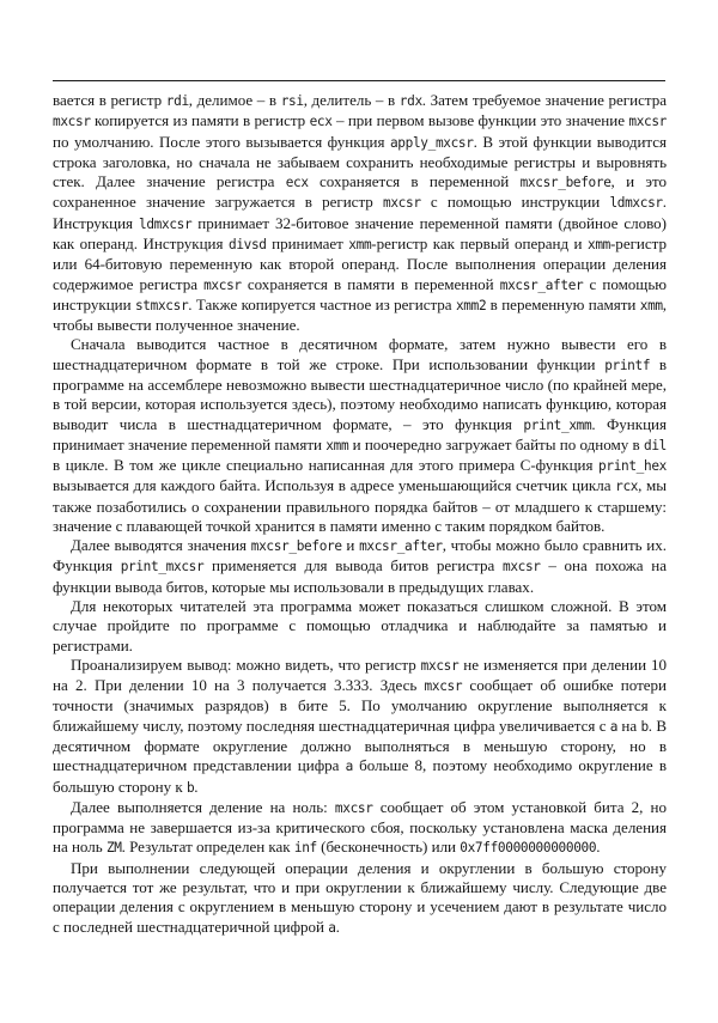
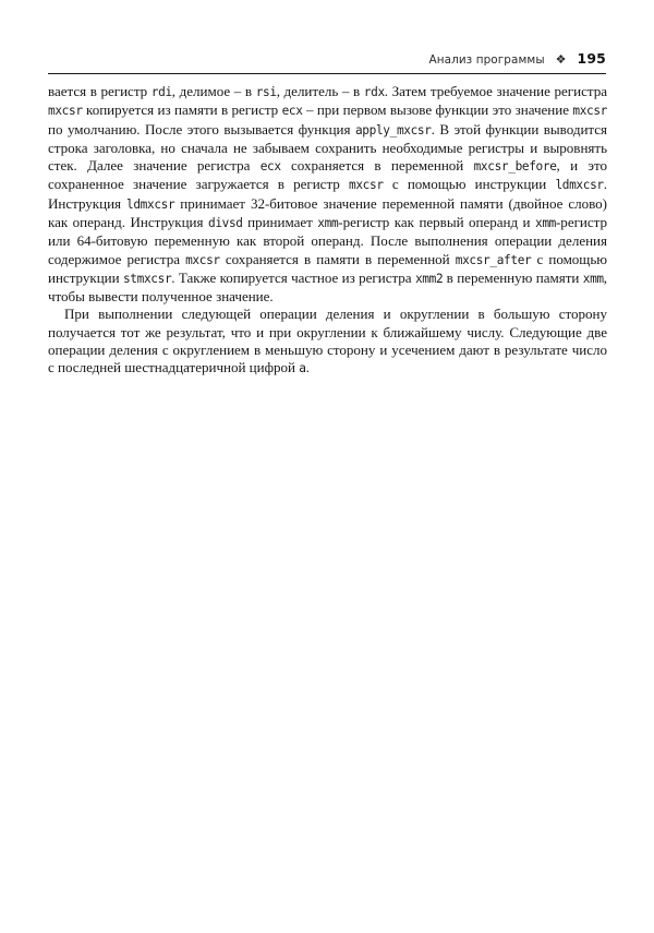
+ Анализ программы
+ ❖
+ 195
  вается в регистр rdi, делимое – в rsi, делитель – в rdx. Затем требуемое значение регистра mxcsr копируется из памяти в регистр ecx – при первом вызове функции это значение mxcsr по умолчанию. После этого вызывается функция apply_mxcsr. В этой функции выводится строка заголовка, но сначала не забываем сохранить необходимые регистры и выровнять стек. Далее значение регистра ecx сохраняется в переменной mxcsr_before, и это сохраненное значение загружается в регистр mxcsr с помощью инструкции ldmxcsr. Инструкция ldmxcsr принимает 32-битовое значение переменной памяти (двойное слово) как операнд. Инструкция divsd принимает xmm-регистр как первый операнд и xmm-регистр или 64-битовую переменную как второй операнд. После выполнения операции деления содержимое регистра mxcsr сохраняется в памяти в переменной mxcsr_after с помощью инструкции stmxcsr. Также копируется частное из регистра xmm2 в переменную памяти xmm, чтобы вывести полученное значение.
- Сначала выводится частное в десятичном формате, затем нужно вывести его в шестнадцатеричном формате в той же строке. При использовании функции printf в программе на ассемблере невозможно вывести шестнадцатеричное число (по крайней мере, в той версии, которая используется здесь), поэтому необходимо написать функцию, которая выводит числа в шестнадцатеричном формате, – это функция print_xmm. Функция принимает значение переменной памяти xmm и поочередно загружает байты по одному в dil в цикле. В том же цикле специально написанная для этого примера C-функция print_hex вызывается для каждого байта. Используя в адресе уменьшающийся счетчик цикла rcx, мы также позаботились о сохранении правильного порядка байтов – от младшего к старшему: значение с плавающей точкой хранится в памяти именно с таким порядком байтов.
- Далее выводятся значения mxcsr_before и mxcsr_after, чтобы можно было сравнить их. Функция print_mxcsr применяется для вывода битов регистра mxcsr – она похожа на функции вывода битов, которые мы использовали в предыдущих главах.
- Для некоторых читателей эта программа может показаться слишком сложной. В этом случае пройдите по программе с помощью отладчика и наблюдайте за памятью и регистрами.
- Проанализируем вывод: можно видеть, что регистр mxcsr не изменяется при делении 10 на 2. При делении 10 на 3 получается 3.333. Здесь mxcsr сообщает об ошибке потери точности (значимых разрядов) в бите 5. По умолчанию округление выполняется к ближайшему числу, поэтому последняя шестнадцатеричная цифра увеличивается с a на b. В десятичном формате округление должно выполняться в меньшую сторону, но в шестнадцатеричном представлении цифра a больше 8, поэтому необходимо округление в большую сторону к b.
- Далее выполняется деление на ноль: mxcsr сообщает об этом установкой бита 2, но программа не завершается из-за критического сбоя, поскольку установлена маска деления на ноль ZM. Результат определен как inf (бесконечность) или 0x7ff0000000000000.
  При выполнении следующей операции деления и округлении в большую сторону получается тот же результат, что и при округлении к ближайшему числу. Следующие две операции деления с округлением в меньшую сторону и усечением дают в результате число с последней шестнадцатеричной цифрой a.
